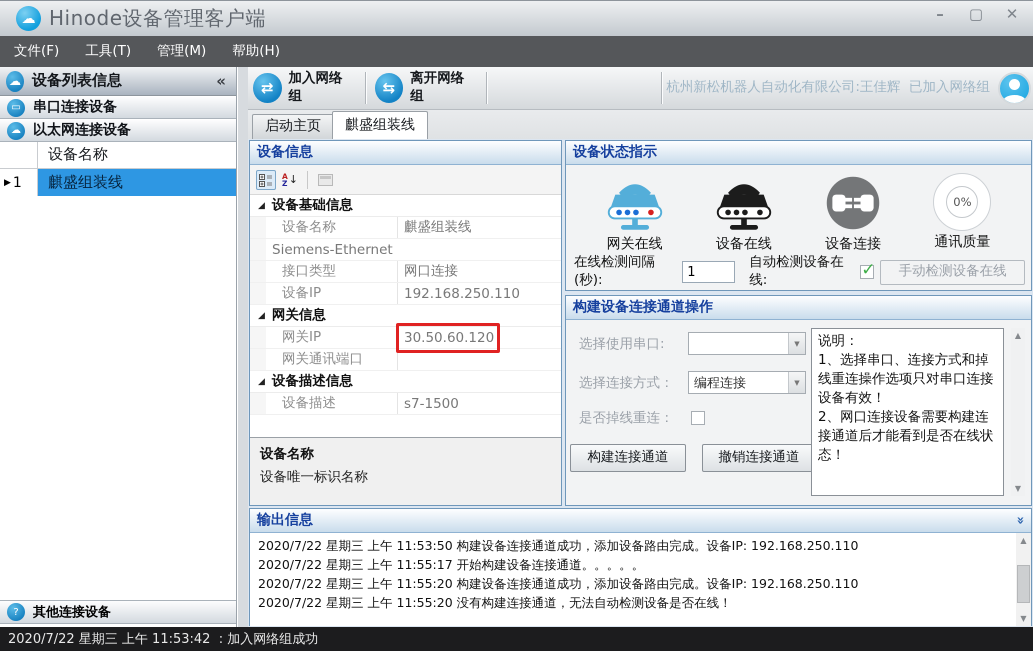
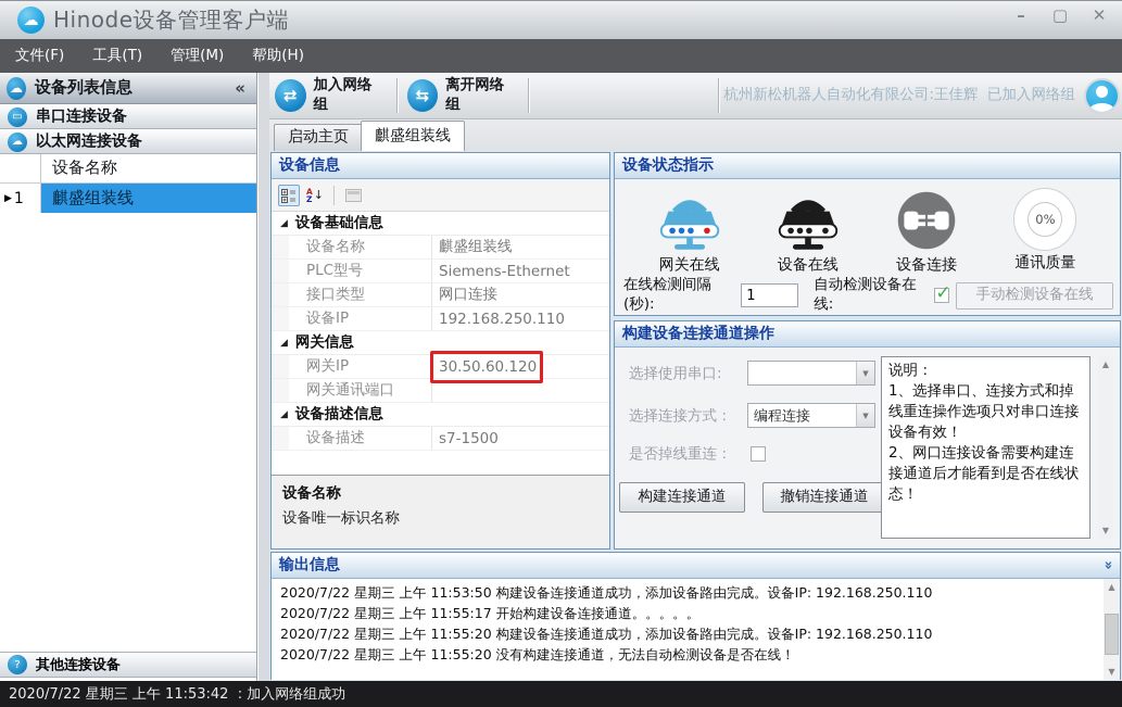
  ☁
  Hinode设备管理客户端
  –
  ▢
  ✕
  文件(F)
  工具(T)
  管理(M)
  帮助(H)
  ☁
  设备列表信息
  «
  ▭
  串口连接设备
  ☁
  以太网连接设备
  设备名称
  ▶
  1
  麒盛组装线
  ?
  其他连接设备
  ⇄
  加入网络组
  ⇆
  离开网络组
  杭州新松机器人自动化有限公司:王佳辉 已加入网络组
  启动主页
  麒盛组装线
  设备信息
  A
  Z
  ↓
  ◢
  设备基础信息
  设备名称
  麒盛组装线
+ PLC型号
  Siemens-Ethernet
  接口类型
  网口连接
  设备IP
  192.168.250.110
  ◢
  网关信息
  网关IP
  30.50.60.120
  网关通讯端口
  ◢
  设备描述信息
  设备描述
  s7-1500
  设备名称
  设备唯一标识名称
  设备状态指示
  网关在线
  设备在线
  设备连接
  0%
  通讯质量
  在线检测间隔(秒):
  1
  自动检测设备在线:
  手动检测设备在线
  构建设备连接通道操作
  选择使用串口:
  ▼
  选择连接方式：
  编程连接
  ▼
  是否掉线重连：
  构建连接通道
  撤销连接通道
  说明：
  1、选择串口、连接方式和掉线重连操作选项只对串口连接设备有效！
  2、网口连接设备需要构建连接通道后才能看到是否在线状态！
  ▲
  ▼
  输出信息
  2020/7/22 星期三 上午 11:53:50 构建设备连接通道成功，添加设备路由完成。设备IP: 192.168.250.110
  2020/7/22 星期三 上午 11:55:17 开始构建设备连接通道。。。。。
  2020/7/22 星期三 上午 11:55:20 构建设备连接通道成功，添加设备路由完成。设备IP: 192.168.250.110
  2020/7/22 星期三 上午 11:55:20 没有构建连接通道，无法自动检测设备是否在线！
  ▲
  ▼
  2020/7/22 星期三 上午 11:53:42 : 加入网络组成功
